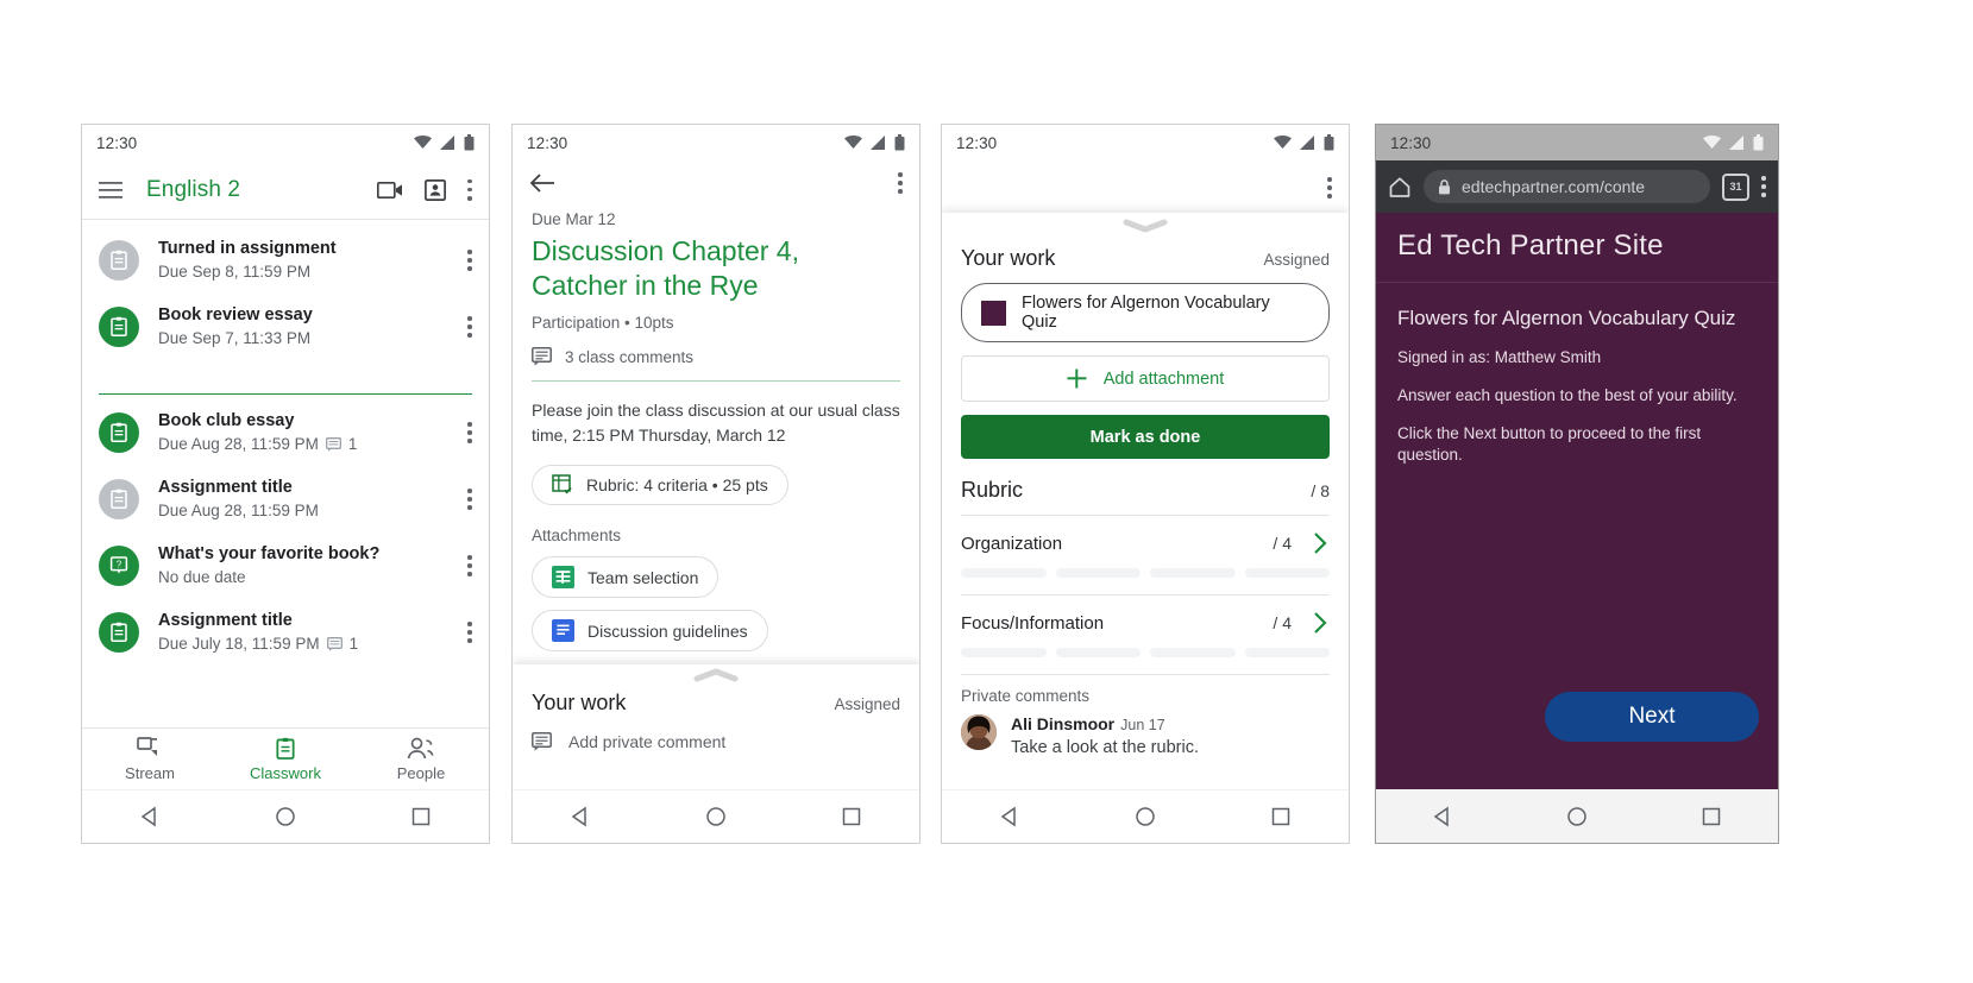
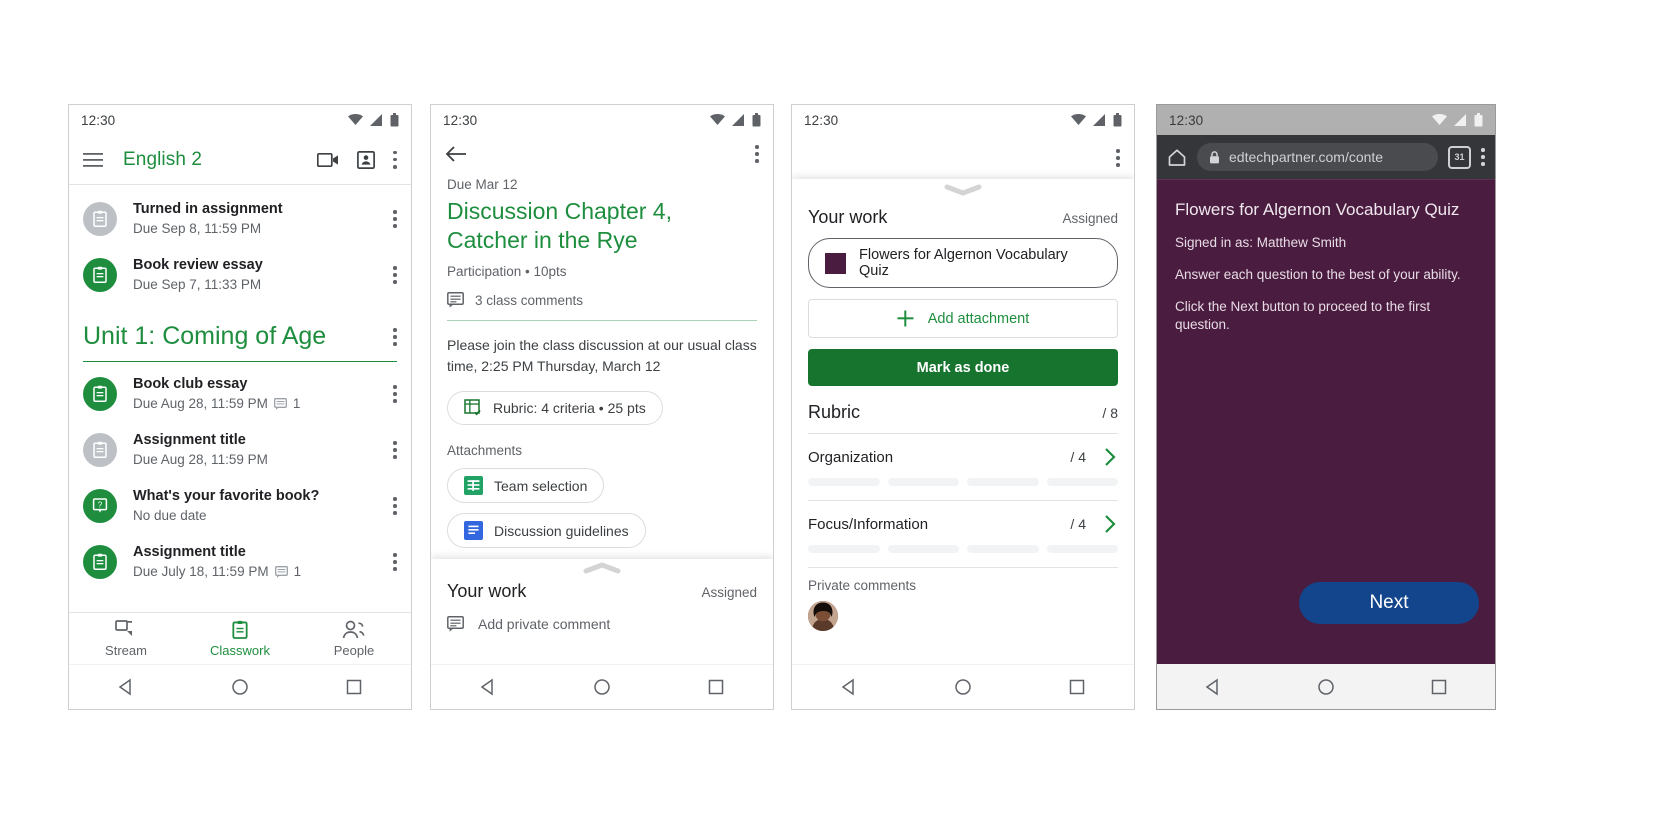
  12:30
  English 2
  Turned in assignment
  Due Sep 8, 11:59 PM
  Book review essay
  Due Sep 7, 11:33 PM
+ Unit 1: Coming of Age
  Book club essay
  Due Aug 28, 11:59 PM
  1
  Assignment title
  Due Aug 28, 11:59 PM
  ?
  What's your favorite book?
  No due date
  Assignment title
  Due July 18, 11:59 PM
  1
  Stream
  Classwork
  People
  12:30
  Due Mar 12
  Discussion Chapter 4, Catcher in the Rye
  Participation • 10pts
  3 class comments
- Please join the class discussion at our usual class time, 2:15 PM Thursday, March 12
+ Please join the class discussion at our usual class time, 2:25 PM Thursday, March 12
  Rubric: 4 criteria • 25 pts
  Attachments
  Team selection
  Discussion guidelines
  Your work
  Assigned
  Add private comment
  12:30
  Your work
  Assigned
  Flowers for Algernon Vocabulary Quiz
  Add attachment
  Mark as done
  Rubric
  / 8
  Organization
  / 4
  Focus/Information
  / 4
  Private comments
- Ali Dinsmoor Jun 17
- Take a look at the rubric.
  12:30
  edtechpartner.com/conte
  31
- Ed Tech Partner Site
  Flowers for Algernon Vocabulary Quiz
  Signed in as: Matthew Smith
  Answer each question to the best of your ability.
  Click the Next button to proceed to the first question.
  Next
